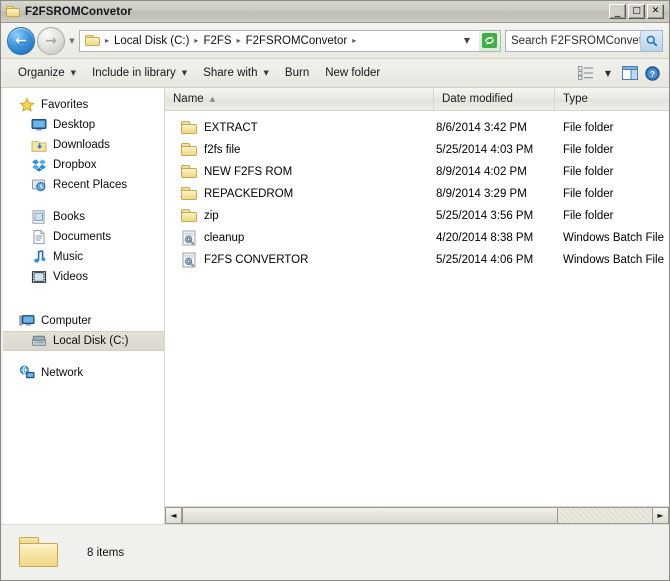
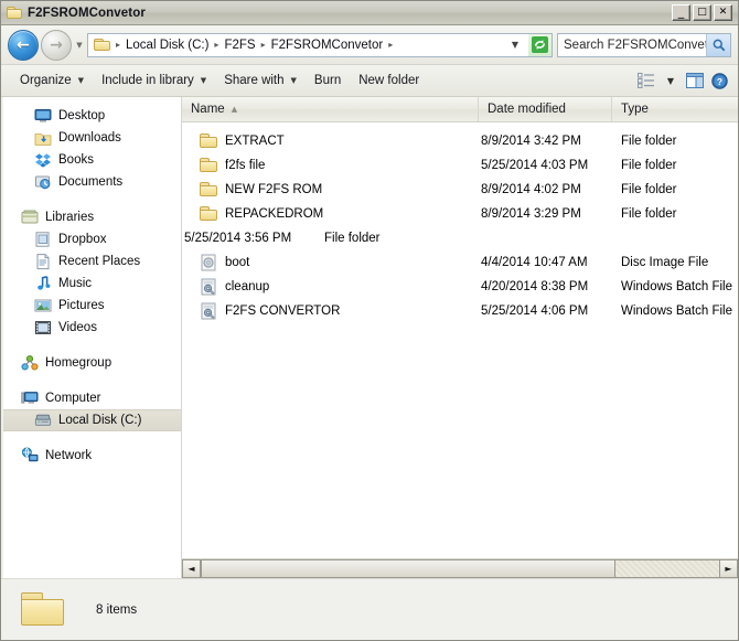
  F2FSROMConvetor
  _
  □
  ✕
  ←
  →
  ▼
  ▸
  Local Disk (C:)
  ▸
  F2FS
  ▸
  F2FSROMConvetor
  ▸
  ▼
  Search F2FSROMConve
  Organize
  ▼
  Include in library
  ▼
  Share with
  ▼
  Burn
  New folder
  ▼
  ?
- Favorites
  Desktop
  Downloads
- Dropbox
+ Books
- Recent Places
+ Documents
+ Libraries
- Books
+ Dropbox
- Documents
+ Recent Places
  Music
+ Pictures
  Videos
+ Homegroup
  Computer
  Local Disk (C:)
  Network
  Name
  ▲
  Date modified
  Type
  EXTRACT
- 8/6/2014 3:42 PM
+ 8/9/2014 3:42 PM
  File folder
  f2fs file
  5/25/2014 4:03 PM
  File folder
  NEW F2FS ROM
  8/9/2014 4:02 PM
  File folder
  REPACKEDROM
  8/9/2014 3:29 PM
  File folder
- zip
  5/25/2014 3:56 PM
  File folder
+ boot
+ 4/4/2014 10:47 AM
+ Disc Image File
  cleanup
  4/20/2014 8:38 PM
  Windows Batch File
  F2FS CONVERTOR
  5/25/2014 4:06 PM
  Windows Batch File
  ◄
  ►
  8 items
